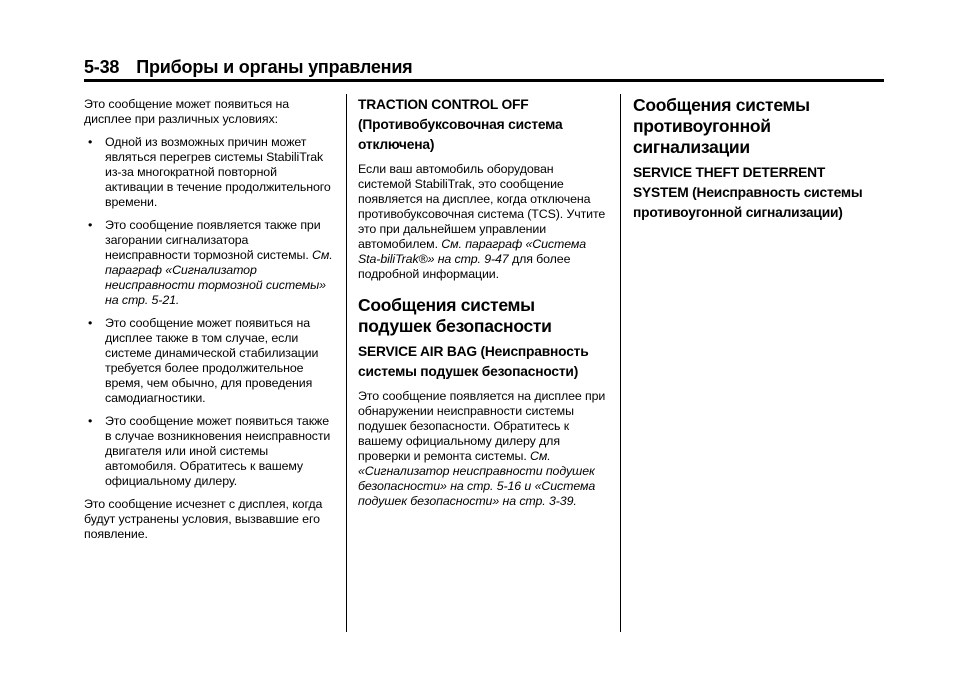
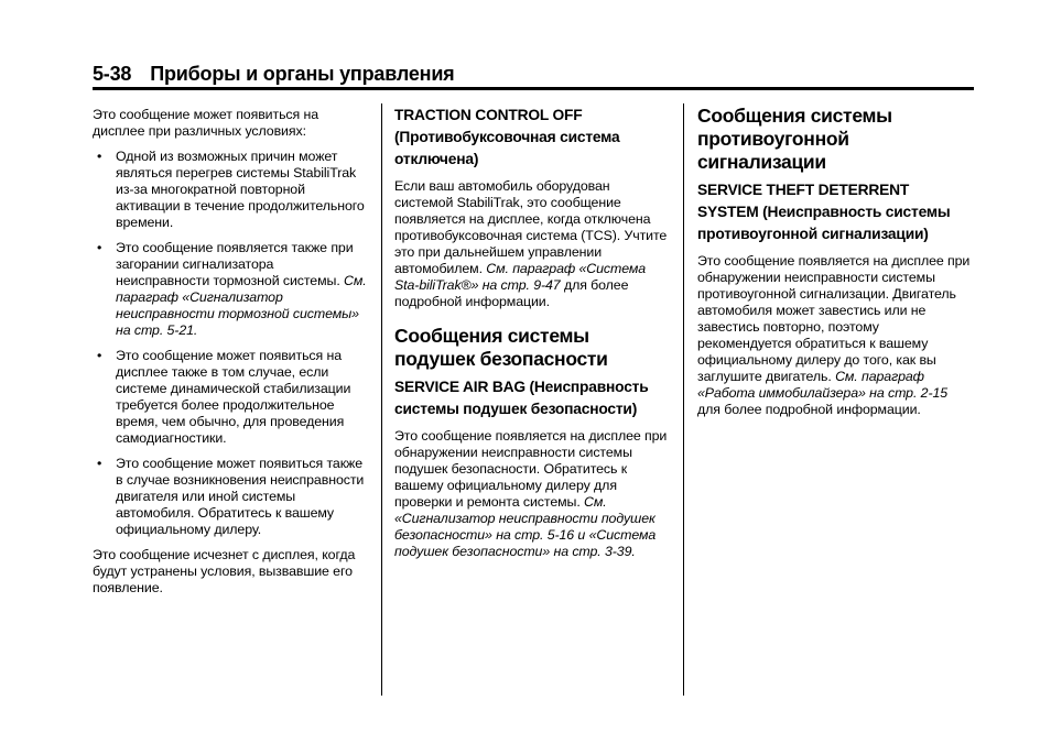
  5-38
  Приборы и органы управления
  Это сообщение может появиться на дисплее при различных условиях:
  •
  Одной из возможных причин может являться перегрев системы StabiliTrak из-за многократной повторной активации в течение продолжительного времени.
  •
  Это сообщение появляется также при загорании сигнализатора неисправности тормозной системы. См. параграф «Сигнализатор неисправности тормозной системы» на стр. 5-21.
  •
  Это сообщение может появиться на дисплее также в том случае, если системе динамической стабилизации требуется более продолжительное время, чем обычно, для проведения самодиагностики.
  •
  Это сообщение может появиться также в случае возникновения неисправности двигателя или иной системы автомобиля. Обратитесь к вашему официальному дилеру.
  Это сообщение исчезнет с дисплея, когда будут устранены условия, вызвавшие его появление.
  TRACTION CONTROL OFF (Противобуксовочная система отключена)
  Если ваш автомобиль оборудован системой StabiliTrak, это сообщение появляется на дисплее, когда отключена противобуксовочная система (TCS). Учтите это при дальнейшем управлении автомобилем. См. параграф «Система Sta-biliTrak®» на стр. 9-47 для более подробной информации.
  Сообщения системы подушек безопасности
  SERVICE AIR BAG (Неисправность системы подушек безопасности)
  Это сообщение появляется на дисплее при обнаружении неисправности системы подушек безопасности. Обратитесь к вашему официальному дилеру для проверки и ремонта системы. См. «Сигнализатор неисправности подушек безопасности» на стр. 5-16 и «Система подушек безопасности» на стр. 3-39.
  Сообщения системы противоугонной сигнализации
  SERVICE THEFT DETERRENT SYSTEM (Неисправность системы противоугонной сигнализации)
+ Это сообщение появляется на дисплее при обнаружении неисправности системы противоугонной сигнализации. Двигатель автомобиля может завестись или не завестись повторно, поэтому рекомендуется обратиться к вашему официальному дилеру до того, как вы заглушите двигатель. См. параграф «Работа иммобилайзера» на стр. 2-15 для более подробной информации.
